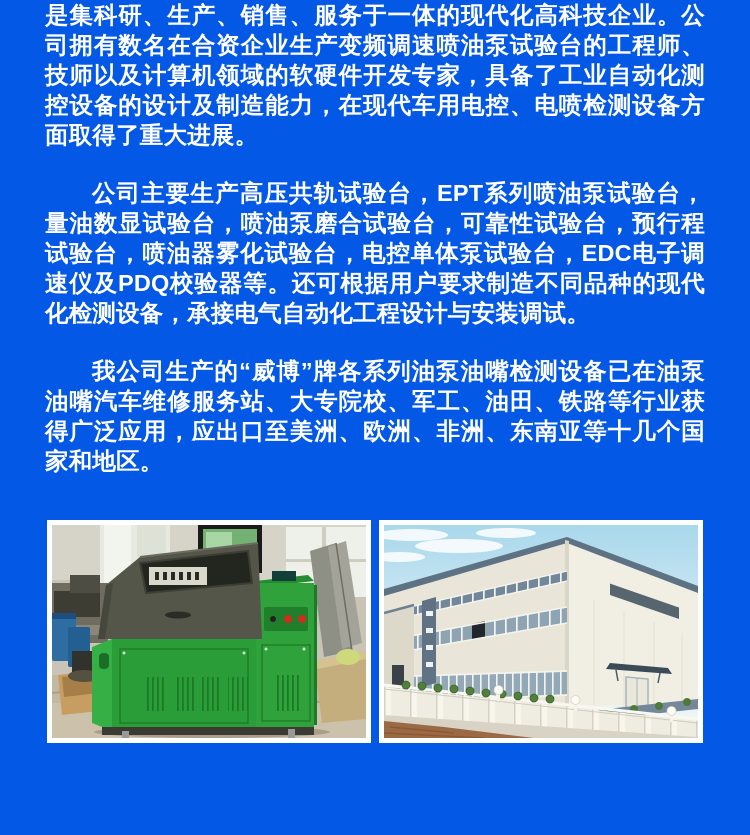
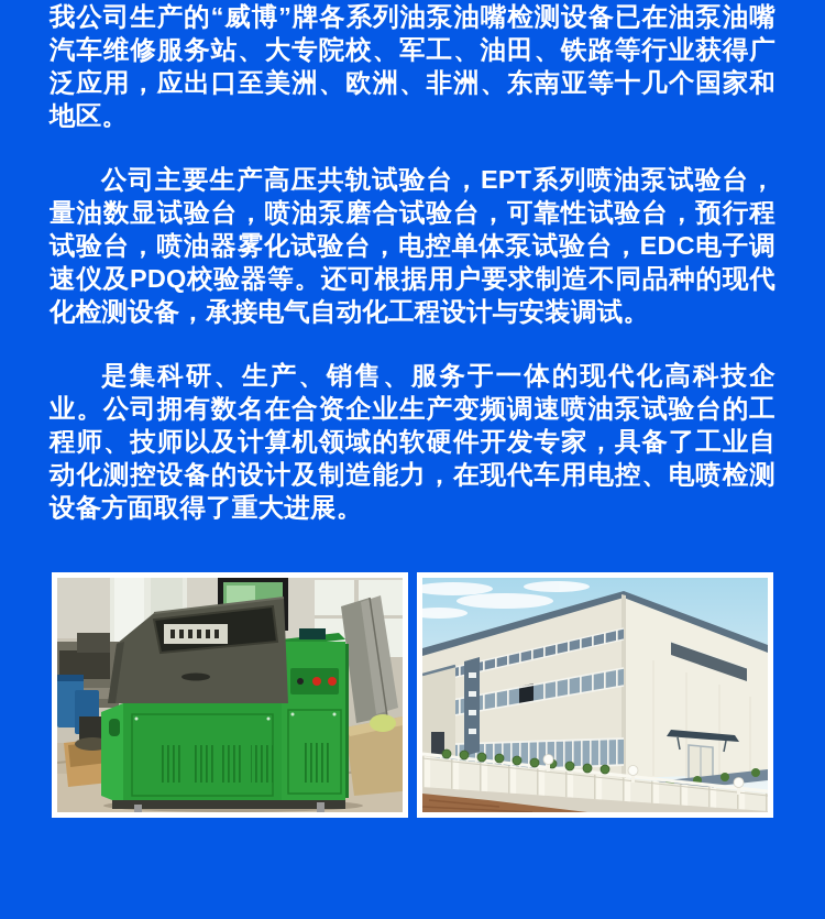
- 是集科研、生产、销售、服务于一体的现代化高科技企业。公司拥有数名在合资企业生产变频调速喷油泵试验台的工程师、技师以及计算机领域的软硬件开发专家，具备了工业自动化测控设备的设计及制造能力，在现代车用电控、电喷检测设备方面取得了重大进展。
+ 我公司生产的“威博”牌各系列油泵油嘴检测设备已在油泵油嘴汽车维修服务站、大专院校、军工、油田、铁路等行业获得广泛应用，应出口至美洲、欧洲、非洲、东南亚等十几个国家和地区。
  公司主要生产高压共轨试验台，EPT系列喷油泵试验台，量油数显试验台，喷油泵磨合试验台，可靠性试验台，预行程试验台，喷油器雾化试验台，电控单体泵试验台，EDC电子调速仪及PDQ校验器等。还可根据用户要求制造不同品种的现代化检测设备，承接电气自动化工程设计与安装调试。
- 我公司生产的“威博”牌各系列油泵油嘴检测设备已在油泵油嘴汽车维修服务站、大专院校、军工、油田、铁路等行业获得广泛应用，应出口至美洲、欧洲、非洲、东南亚等十几个国家和地区。
+ 是集科研、生产、销售、服务于一体的现代化高科技企业。公司拥有数名在合资企业生产变频调速喷油泵试验台的工程师、技师以及计算机领域的软硬件开发专家，具备了工业自动化测控设备的设计及制造能力，在现代车用电控、电喷检测设备方面取得了重大进展。
